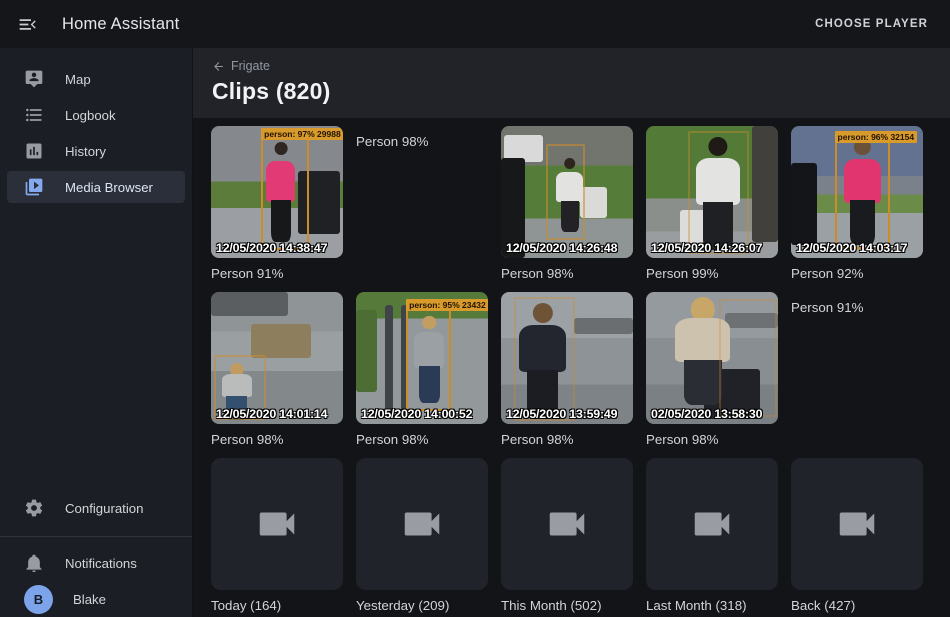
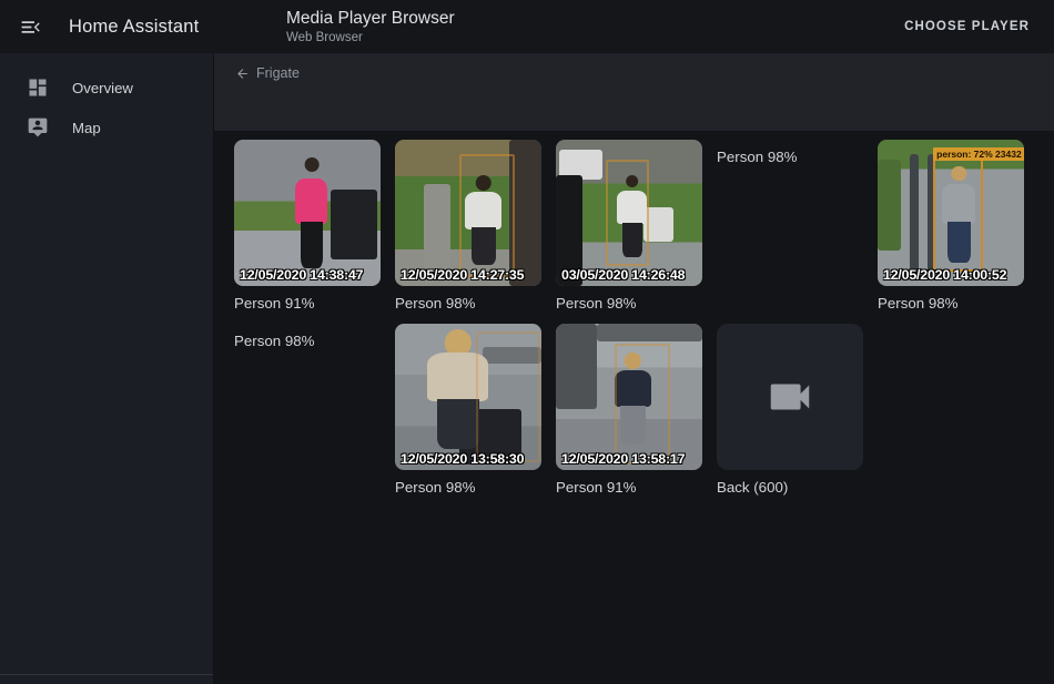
  Home Assistant
+ Media Player Browser
+ Web Browser
  CHOOSE PLAYER
+ Overview
  Map
- Logbook
- History
- Media Browser
- Configuration
- Notifications
- B
- Blake
  Frigate
- Clips (820)
- person: 97% 29988
  12/05/2020 14:38:47
  Person 91%
+ 12/05/2020 14:27:35
  Person 98%
- 12/05/2020 14:26:48
+ 03/05/2020 14:26:48
  Person 98%
- 12/05/2020 14:26:07
- Person 99%
- person: 96% 32154
- 12/05/2020 14:03:17
- Person 92%
- 12/05/2020 14:01:14
  Person 98%
- person: 95% 23432
+ person: 72% 23432
  12/05/2020 14:00:52
  Person 98%
- 12/05/2020 13:59:49
  Person 98%
- 02/05/2020 13:58:30
+ 12/05/2020 13:58:30
  Person 98%
+ 12/05/2020 13:58:17
  Person 91%
- Today (164)
- Yesterday (209)
- This Month (502)
- Last Month (318)
- Back (427)
+ Back (600)
